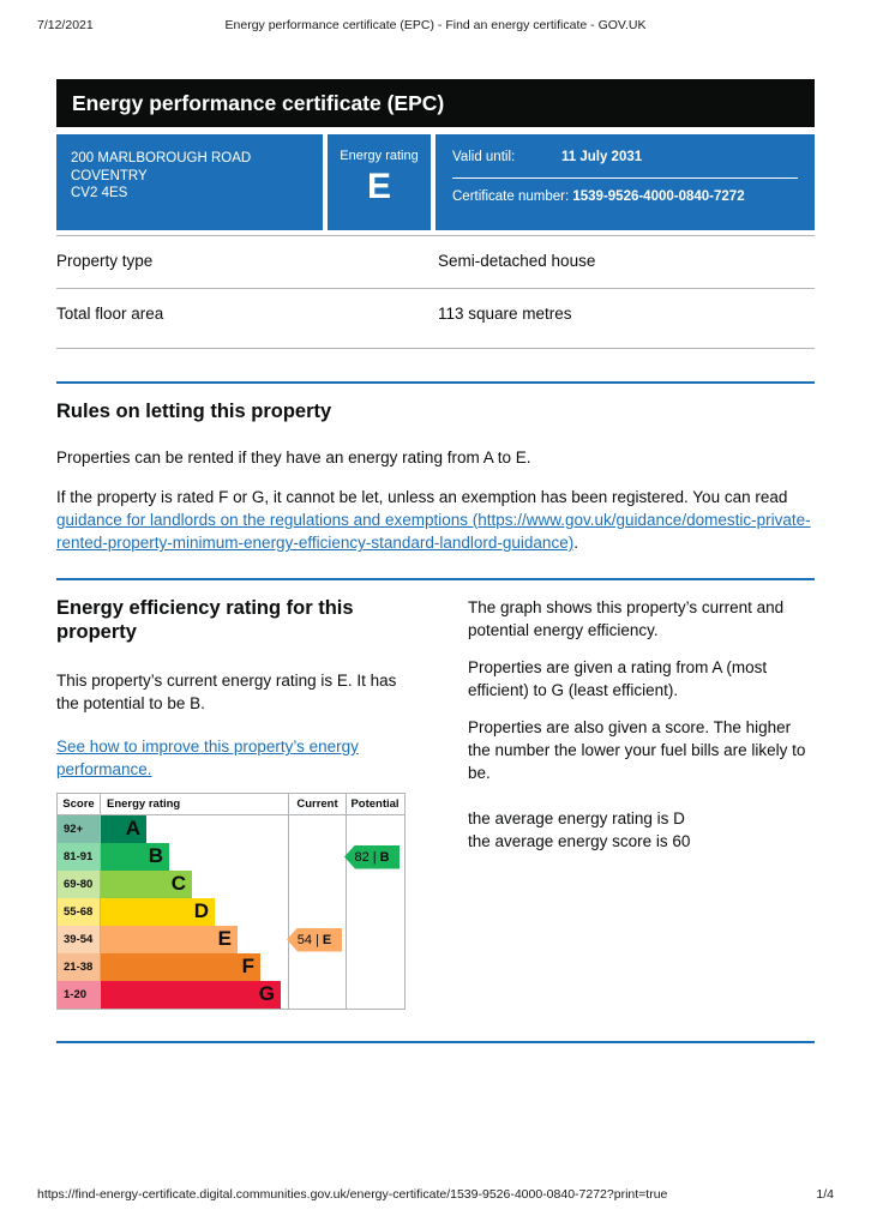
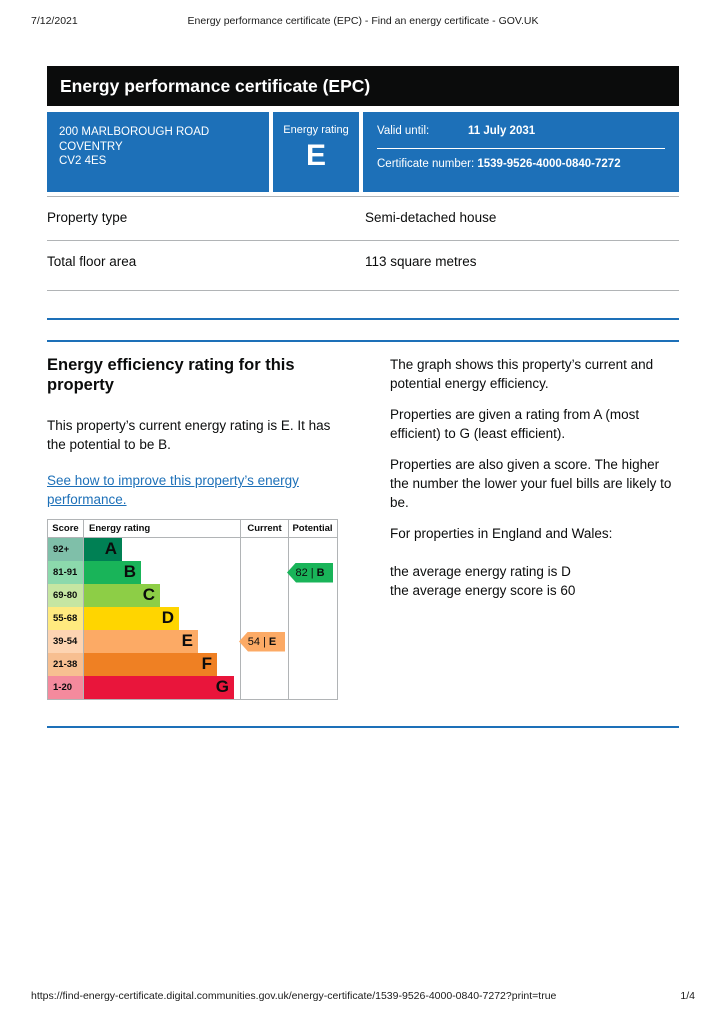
  7/12/2021
  Energy performance certificate (EPC) - Find an energy certificate - GOV.UK
  Energy performance certificate (EPC)
  200 MARLBOROUGH ROAD
  COVENTRY
  CV2 4ES
  Energy rating
  E
  Valid until:
  11 July 2031
  Certificate number: 1539-9526-4000-0840-7272
  Property type
  Semi-detached house
  Total floor area
  113 square metres
- Rules on letting this property
- Properties can be rented if they have an energy rating from A to E.
- If the property is rated F or G, it cannot be let, unless an exemption has been registered. You can read guidance for landlords on the regulations and exemptions (https://www.gov.uk/guidance/domestic-private-rented-property-minimum-energy-efficiency-standard-landlord-guidance).
  Energy efficiency rating for this property
  This property’s current energy rating is E. It has the potential to be B.
  See how to improve this property’s energy performance.
  Score
  Energy rating
  Current
  Potential
  92+
  A
  81-91
  B
  82
  |
  B
  69-80
  C
  55-68
  D
  39-54
  E
  54
  |
  E
  21-38
  F
  1-20
  G
  The graph shows this property’s current and potential energy efficiency.
  Properties are given a rating from A (most efficient) to G (least efficient).
  Properties are also given a score. The higher the number the lower your fuel bills are likely to be.
+ For properties in England and Wales:
  the average energy rating is D
  the average energy score is 60
  https://find-energy-certificate.digital.communities.gov.uk/energy-certificate/1539-9526-4000-0840-7272?print=true
  1/4
